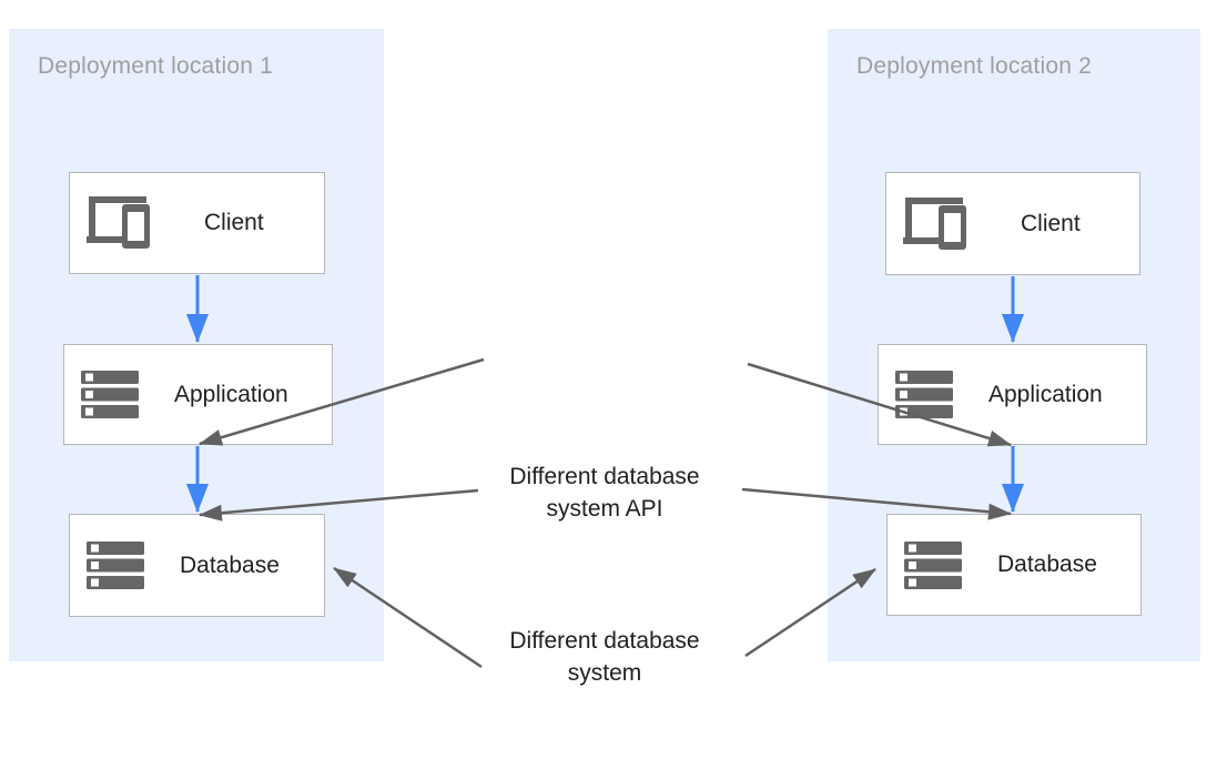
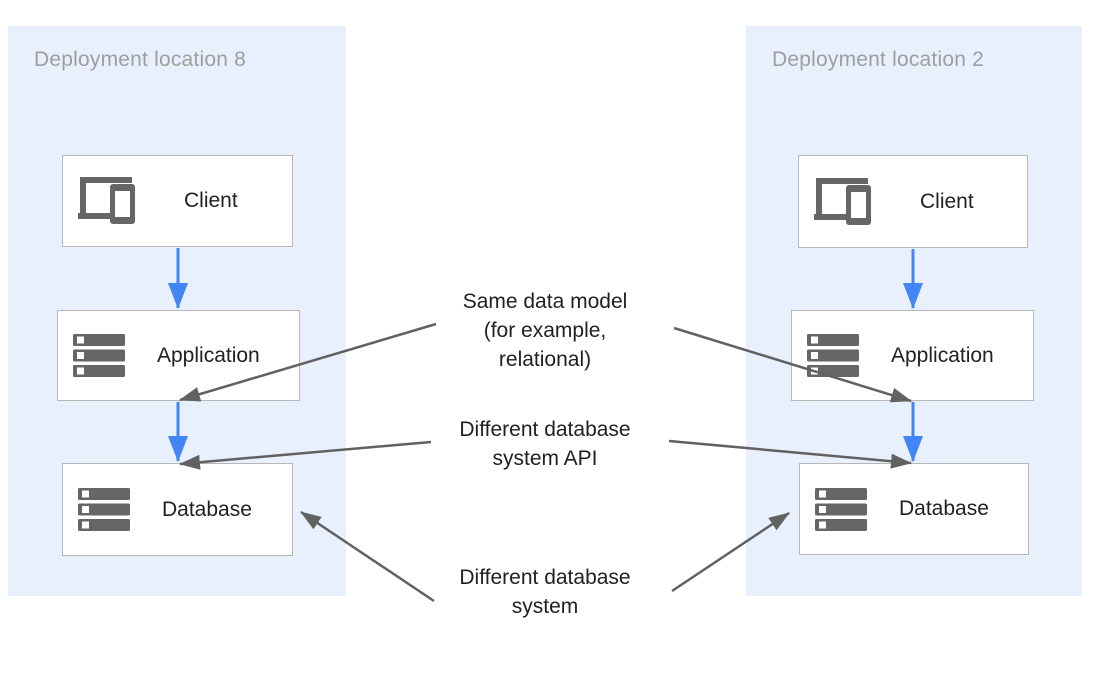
- Deployment location 1
+ Deployment location 8
  Deployment location 2
  Client
  Application
  Database
  Client
  Application
  Database
+ Same data model
+ (for example,
+ relational)
  Different database
  system API
  Different database
  system
